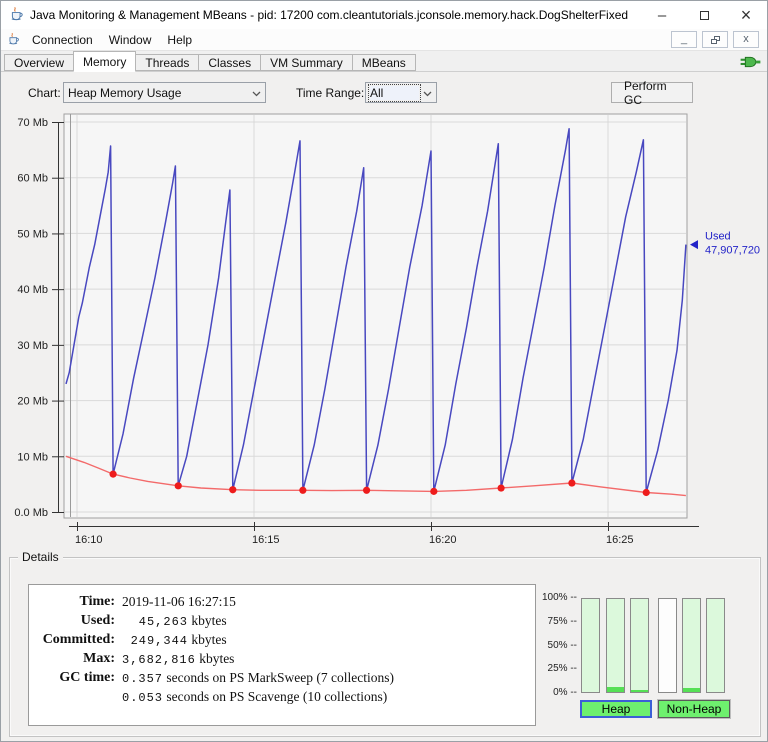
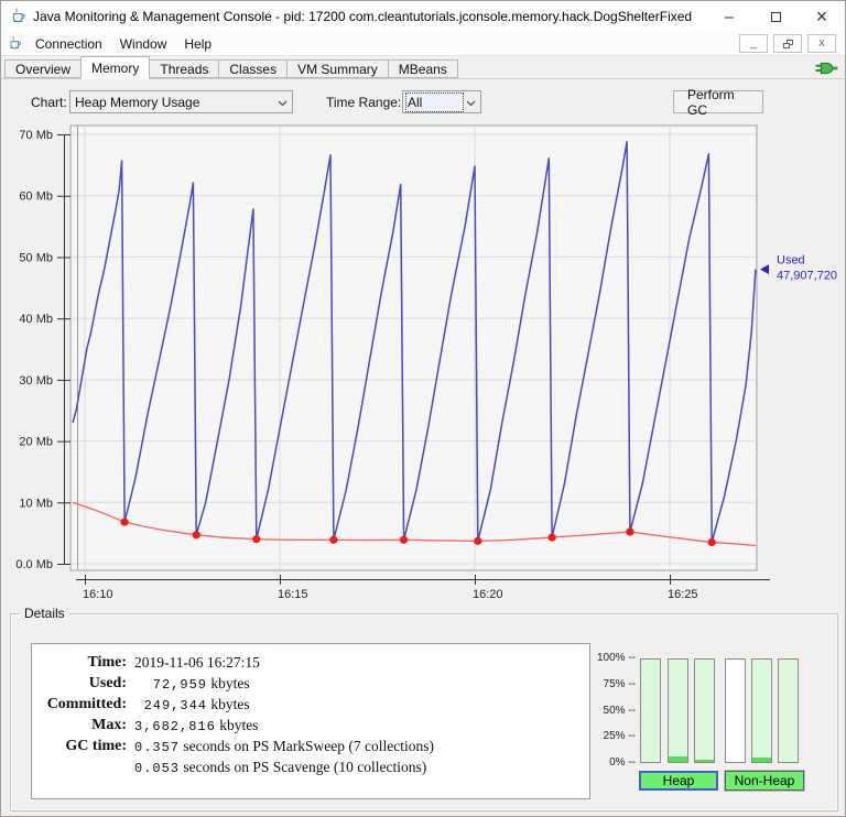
- Java Monitoring & Management MBeans - pid: 17200 com.cleantutorials.jconsole.memory.hack.DogShelterFixed
+ Java Monitoring & Management Console - pid: 17200 com.cleantutorials.jconsole.memory.hack.DogShelterFixed
  –
  ×
  Connection
  Window
  Help
  _
  x
  Overview
  Memory
  Threads
  Classes
  VM Summary
  MBeans
  Chart:
  Heap Memory Usage
  Time Range:
  All
  Perform GC
  0.0 Mb
  10 Mb
  20 Mb
  30 Mb
  40 Mb
  50 Mb
  60 Mb
  70 Mb
  16:10
  16:15
  16:20
  16:25
  Used
  47,907,720
  Details
  Time:
  2019-11-06 16:27:15
  Used:
- 45,263 kbytes
+ 72,959 kbytes
  Committed:
  249,344 kbytes
  Max:
  3,682,816 kbytes
  GC time:
  0.357 seconds on PS MarkSweep (7 collections)
  0.053 seconds on PS Scavenge (10 collections)
  100% --
  75% --
  50% --
  25% --
  0% --
  Heap
  Non-Heap
